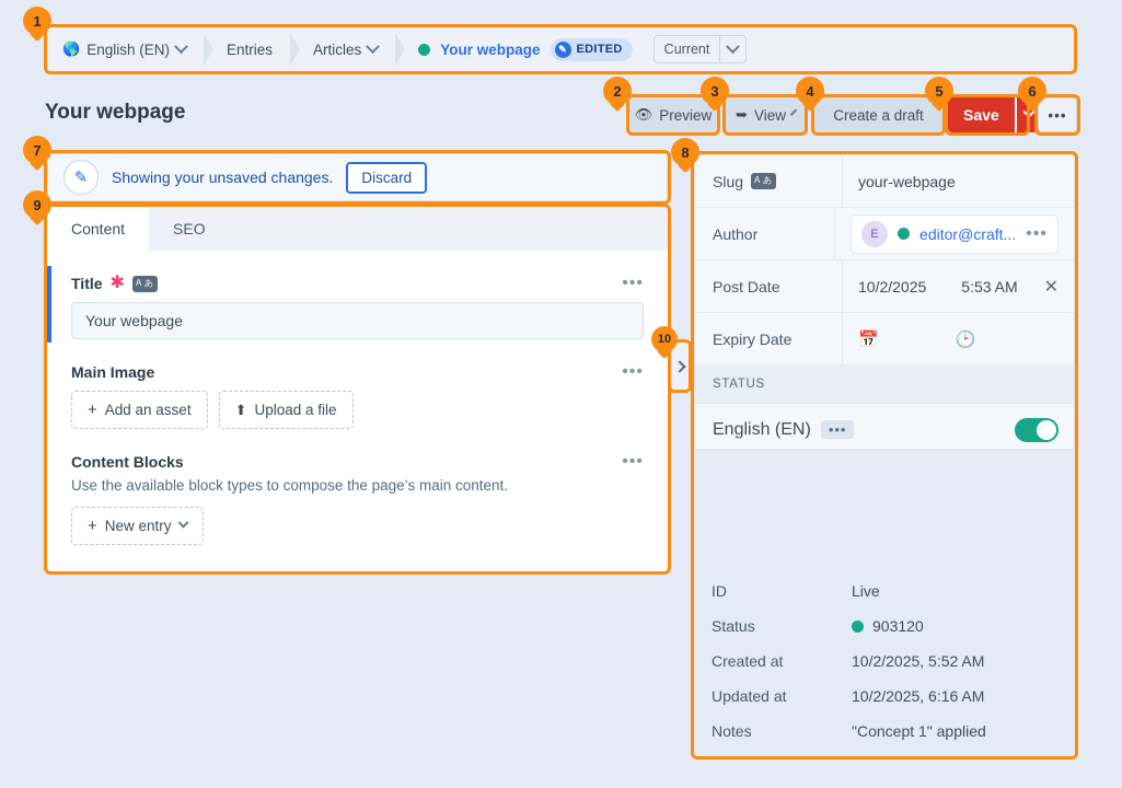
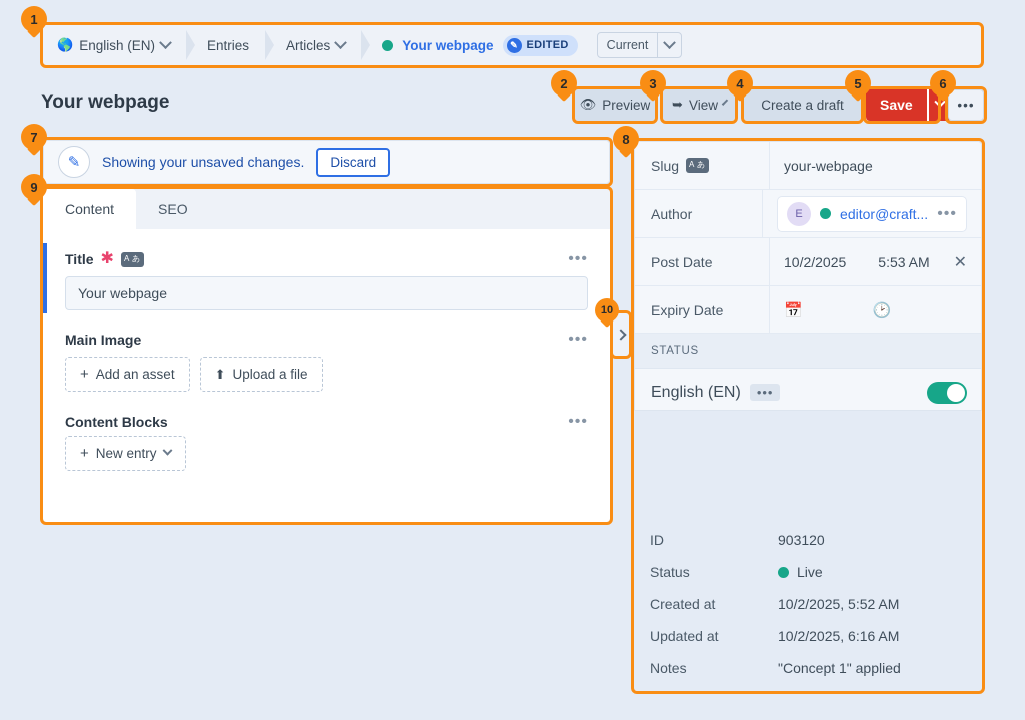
  🌎
  English (EN)
  Entries
  Articles
  Your webpage
  ✎
  EDITED
  Current
  Your webpage
  👁
  Preview
  ➥
  View
  Create a draft
  Save
  •••
  ✎
  Showing your unsaved changes.
  Discard
  Content
  SEO
  Title
  ✱
  A あ
  •••
  Your webpage
  Main Image
  •••
  +
  Add an asset
  ⬆
  Upload a file
  Content Blocks
  •••
- Use the available block types to compose the page’s main content.
  +
  New entry
  Slug
  A あ
  your-webpage
  Author
  E
  editor@craft...
  •••
  Post Date
  10/2/2025
  5:53 AM
  ✕
  Expiry Date
  📅
  🕑
  STATUS
  English (EN)
  •••
  ID
- Live
+ 903120
  Status
- 903120
+ Live
  Created at
  10/2/2025, 5:52 AM
  Updated at
  10/2/2025, 6:16 AM
  Notes
  "Concept 1" applied
  1
  2
  3
  4
  5
  6
  7
  8
  9
  10
